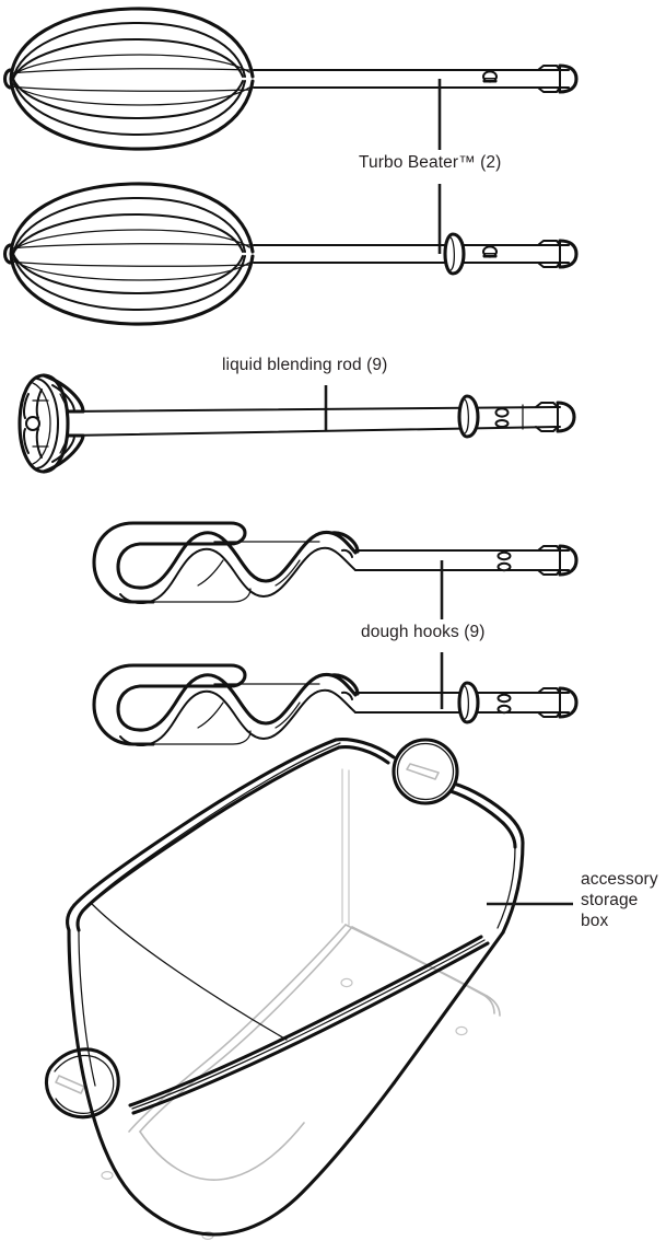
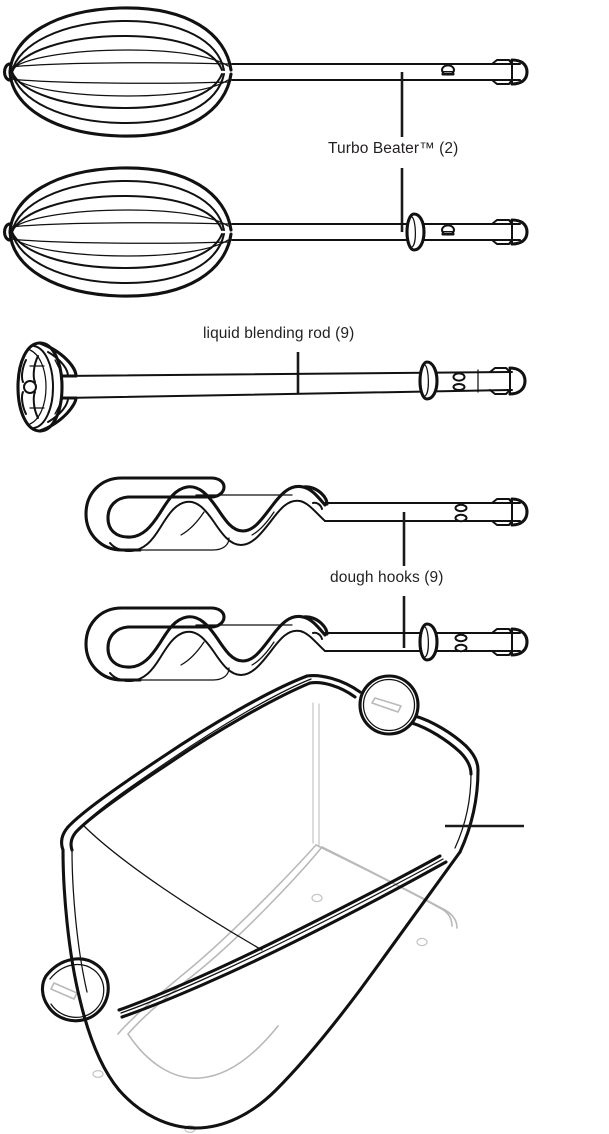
  Turbo Beater™ (2)
  liquid blending rod (9)
  dough hooks (9)
- accessory storage box
